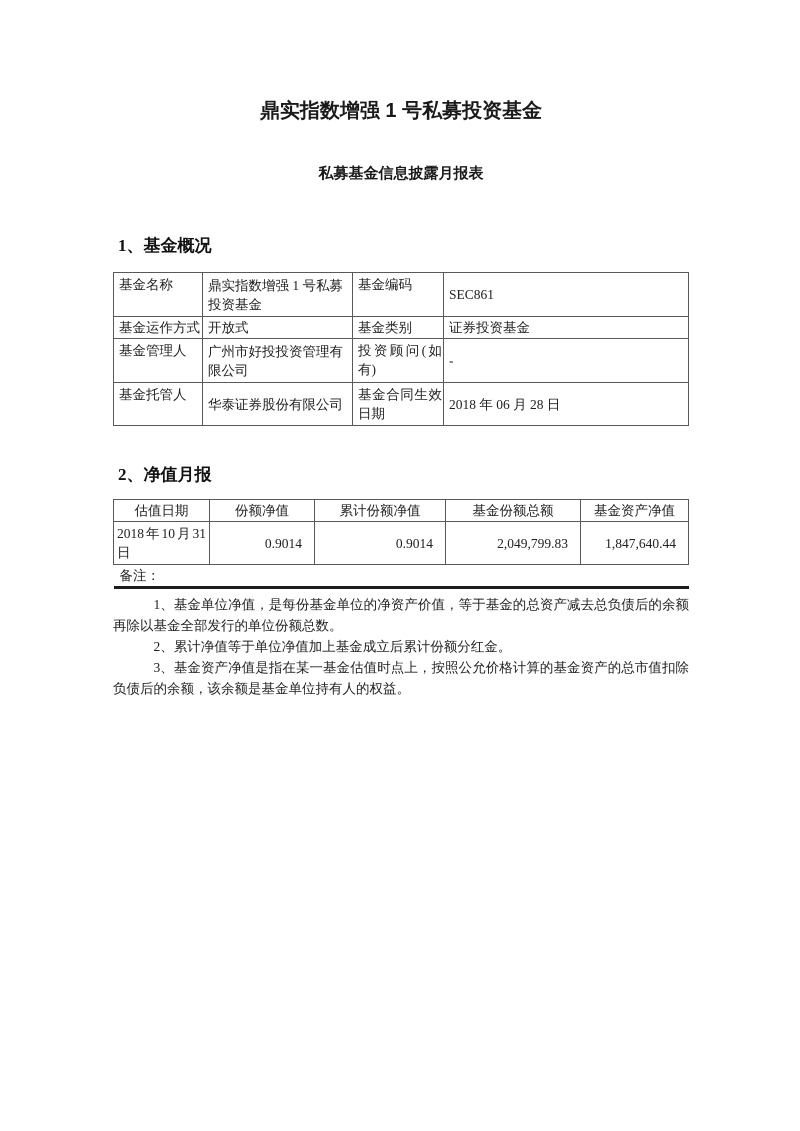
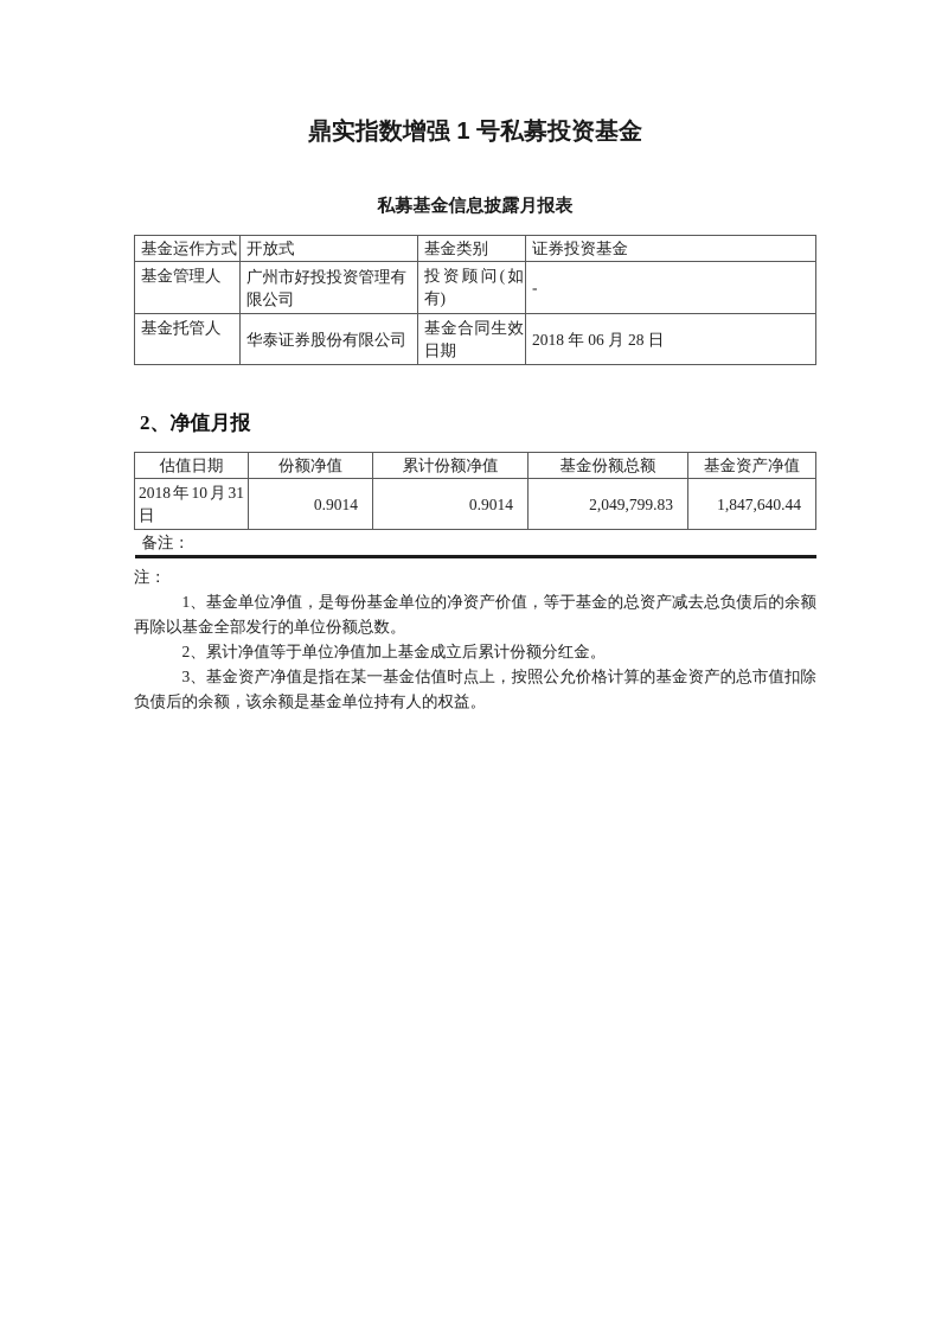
  鼎实指数增强 1 号私募投资基金
  私募基金信息披露月报表
- 1、基金概况
- 基金名称	鼎实指数增强 1 号私募投资基金	基金编码	SEC861
  基金运作方式	开放式	基金类别	证券投资基金
  基金管理人	广州市好投投资管理有限公司	投资顾问(如有)	-
  基金托管人	华泰证券股份有限公司	基金合同生效日期	2018 年 06 月 28 日
  2、净值月报
  估值日期	份额净值	累计份额净值	基金份额总额	基金资产净值
  2018年10月31日	0.9014	0.9014	2,049,799.83	1,847,640.44
  备注：
+ 注：
  1、基金单位净值，是每份基金单位的净资产价值，等于基金的总资产减去总负债后的余额再除以基金全部发行的单位份额总数。
  2、累计净值等于单位净值加上基金成立后累计份额分红金。
  3、基金资产净值是指在某一基金估值时点上，按照公允价格计算的基金资产的总市值扣除负债后的余额，该余额是基金单位持有人的权益。
